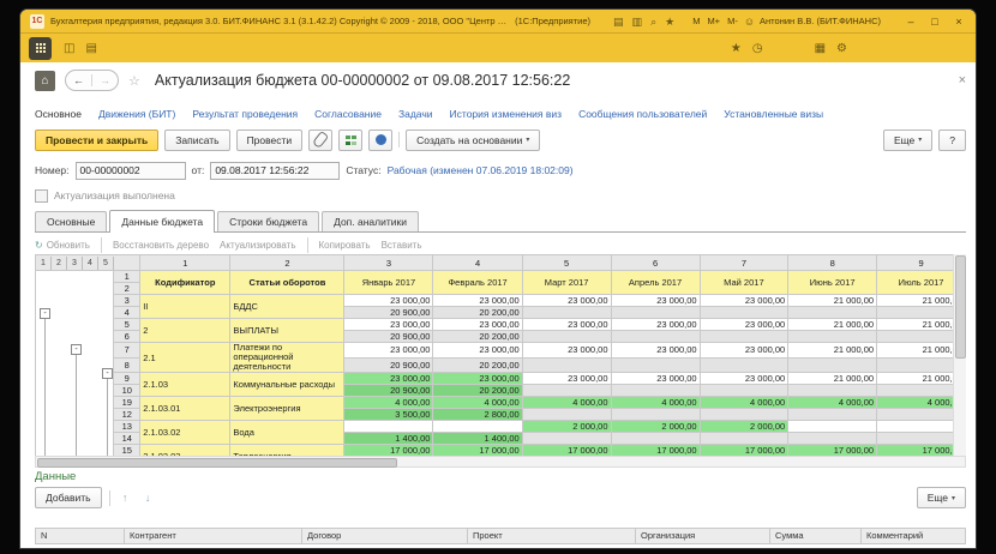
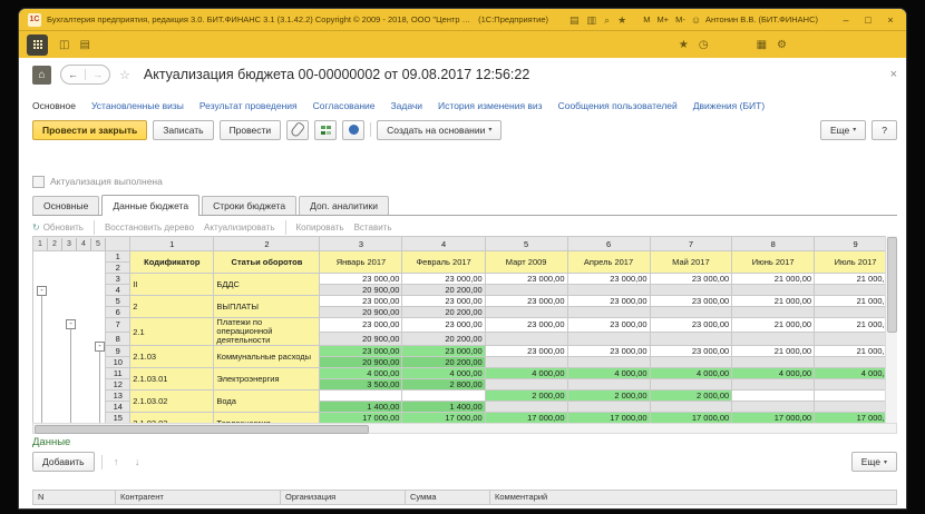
  Бухгалтерия предприятия, редакция 3.0. БИТ.ФИНАНС 3.1 (3.1.42.2) Copyright © 2009 - 2018, ООО "Центр Ко
  (1С:Предприятие)
  ▤
  ▥
  ⌕
  ★
  М
  М+
  М-
  ☺
  Антонин В.В. (БИТ.ФИНАНС)
  –
  □
  ×
  ◫
  ▤
  ★
  ◷
  ▦
  ⚙
  ⌂
  ←
  →
  ☆
  Актуализация бюджета 00-00000002 от 09.08.2017 12:56:22
  ×
  Основное
- Движения (БИТ)
+ Установленные визы
  Результат проведения
  Согласование
  Задачи
  История изменения виз
  Сообщения пользователей
- Установленные визы
+ Движения (БИТ)
  Провести и закрыть
  Записать
  Провести
  Создать на основании
  Еще
  ?
- Номер:
- 00-00000002
- от:
- 09.08.2017 12:56:22
- Статус:
- Рабочая (изменен 07.06.2019 18:02:09)
  Актуализация выполнена
  Основные
  Данные бюджета
  Строки бюджета
  Доп. аналитики
  ↻
  Обновить
  Восстановить дерево
  Актуализировать
  Копировать
  Вставить
- 	1	Кодификатор	Статьи оборотов	Январь 2017	Февраль 2017	Март 2017	Апрель 2017	Май 2017	Июнь 2017	Июль 2017
+ 	1	Кодификатор	Статьи оборотов	Январь 2017	Февраль 2017	Март 2009	Апрель 2017	Май 2017	Июнь 2017	Июль 2017
  2
  3	II	БДДС	23 000,00	23 000,00	23 000,00	23 000,00	23 000,00	21 000,00	21 000,
  4	20 900,00	20 200,00
  5	2	ВЫПЛАТЫ	23 000,00	23 000,00	23 000,00	23 000,00	23 000,00	21 000,00	21 000,
  6	20 900,00	20 200,00
  7	2.1	Платежи по операционной деятельности	23 000,00	23 000,00	23 000,00	23 000,00	23 000,00	21 000,00	21 000,
  8	20 900,00	20 200,00
  9	2.1.03	Коммунальные расходы	23 000,00	23 000,00	23 000,00	23 000,00	23 000,00	21 000,00	21 000,
  10	20 900,00	20 200,00
- 19	2.1.03.01	Электроэнергия	4 000,00	4 000,00	4 000,00	4 000,00	4 000,00	4 000,00	4 000,
+ 11	2.1.03.01	Электроэнергия	4 000,00	4 000,00	4 000,00	4 000,00	4 000,00	4 000,00	4 000,
  12	3 500,00	2 800,00
  13	2.1.03.02	Вода			2 000,00	2 000,00	2 000,00
  14	1 400,00	1 400,00
  15			17 000,00	17 000,00	17 000,00	17 000,00	17 000,00	17 000,00	17 000,
  Данные
  Добавить
  ↑
  ↓
  Еще
  N
  Контрагент
- Договор
- Проект
  Организация
  Сумма
  Комментарий
